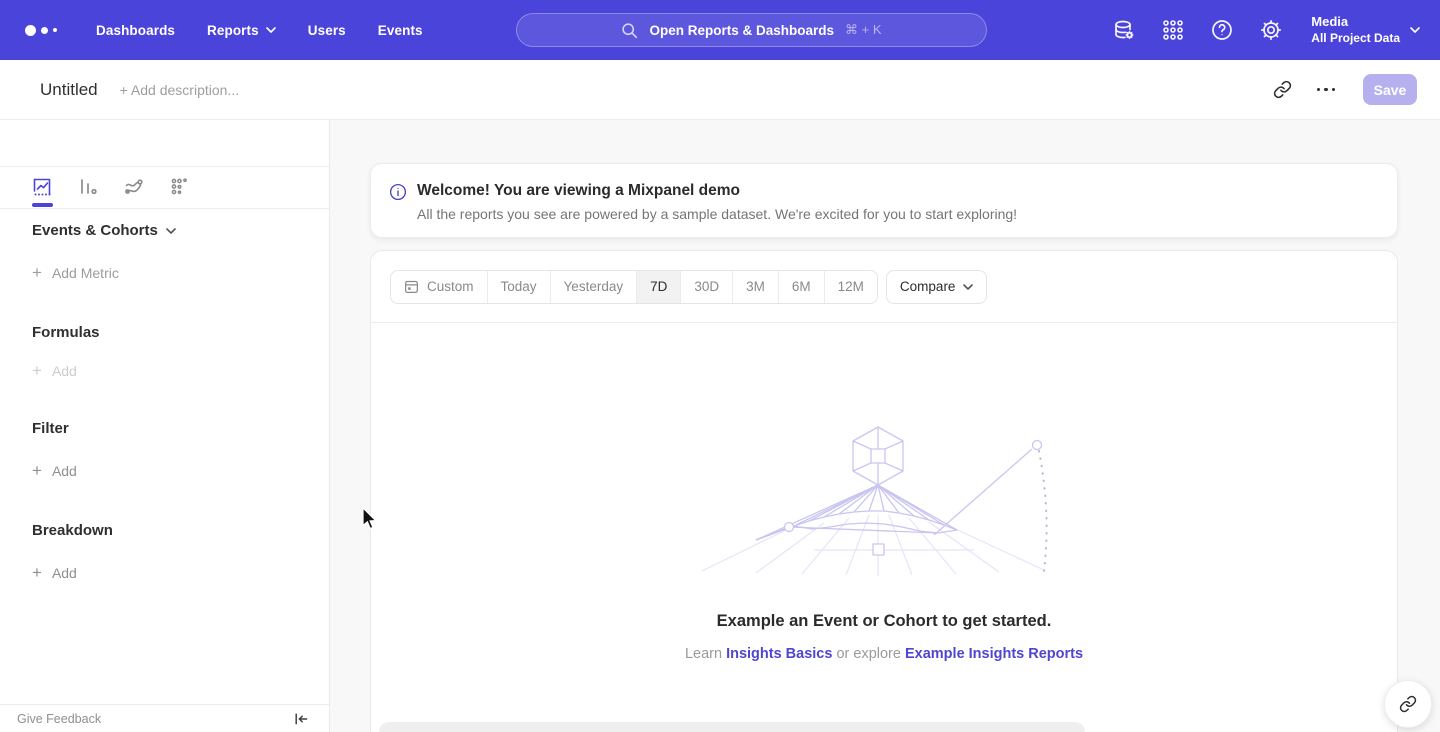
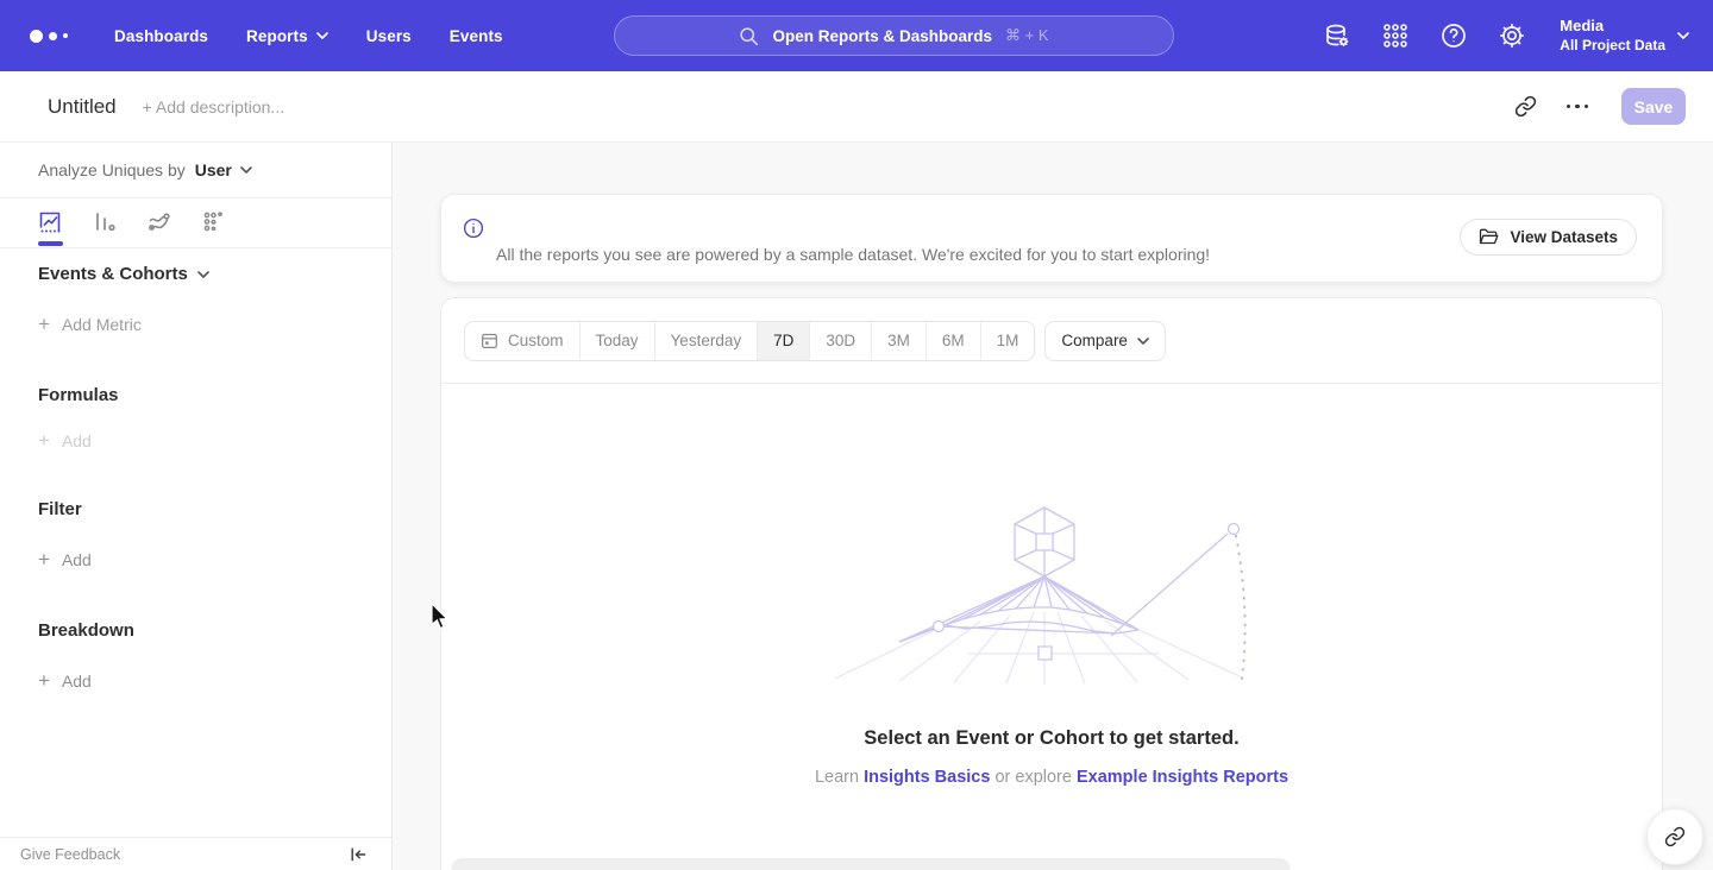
  Dashboards
  Reports
  Users
  Events
  Open Reports & Dashboards
  ⌘ + K
  Media
  All Project Data
  Untitled
  + Add description...
  Save
+ Analyze Uniques by
+ User
  Events & Cohorts
  +
  Add Metric
  Formulas
  +
  Add
  Filter
  +
  Add
  Breakdown
  +
  Add
  Give Feedback
- Welcome! You are viewing a Mixpanel demo
  All the reports you see are powered by a sample dataset. We're excited for you to start exploring!
+ View Datasets
  Custom
  Today
  Yesterday
  7D
  30D
  3M
  6M
- 12M
+ 1M
  Compare
- Example an Event or Cohort to get started.
+ Select an Event or Cohort to get started.
  Learn Insights Basics or explore Example Insights Reports
